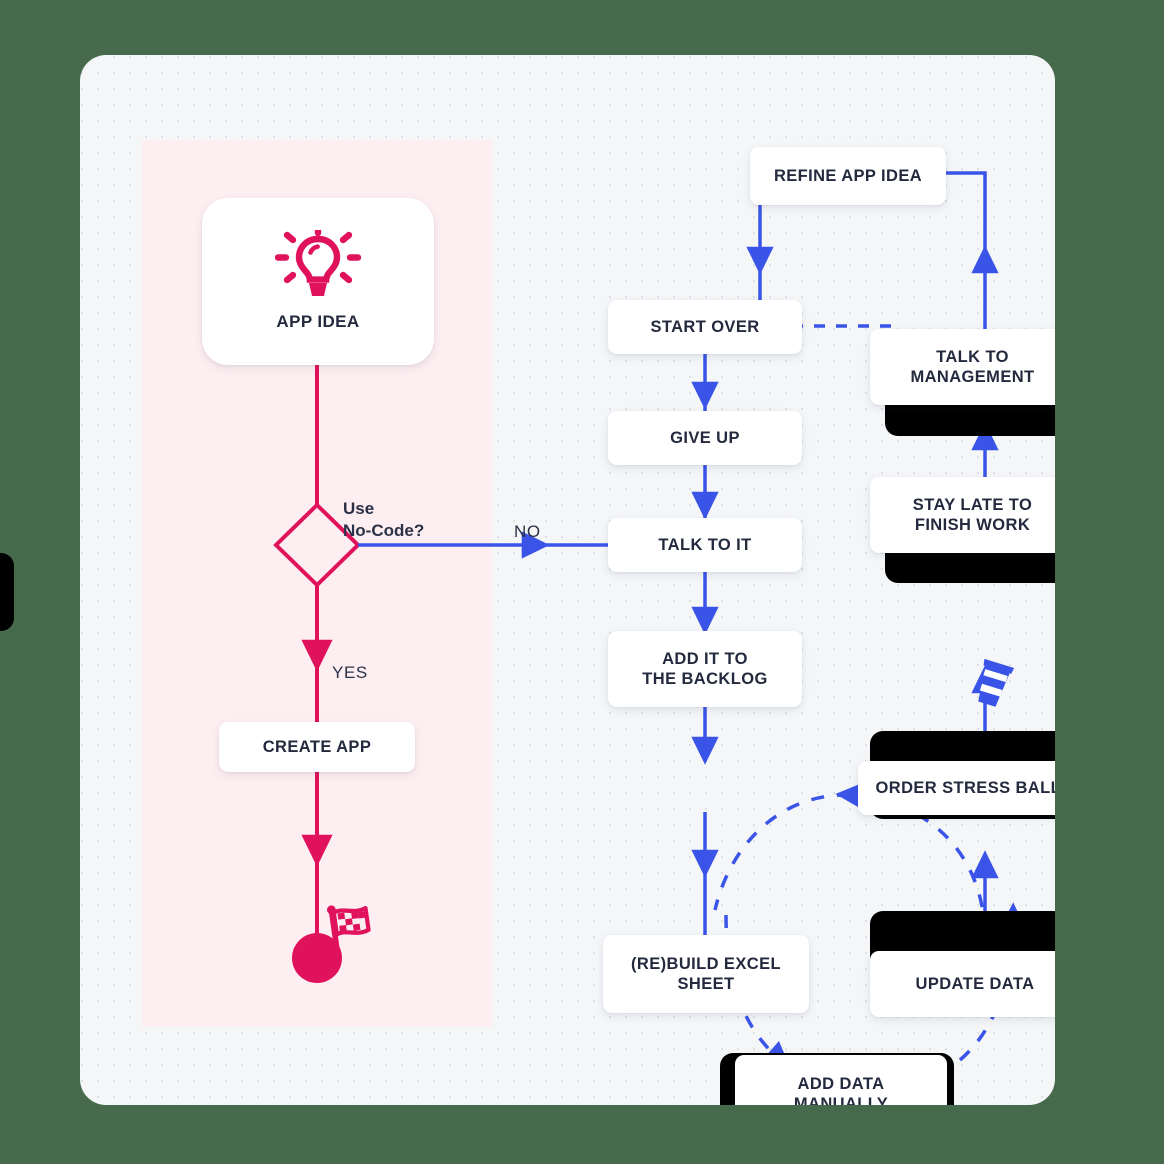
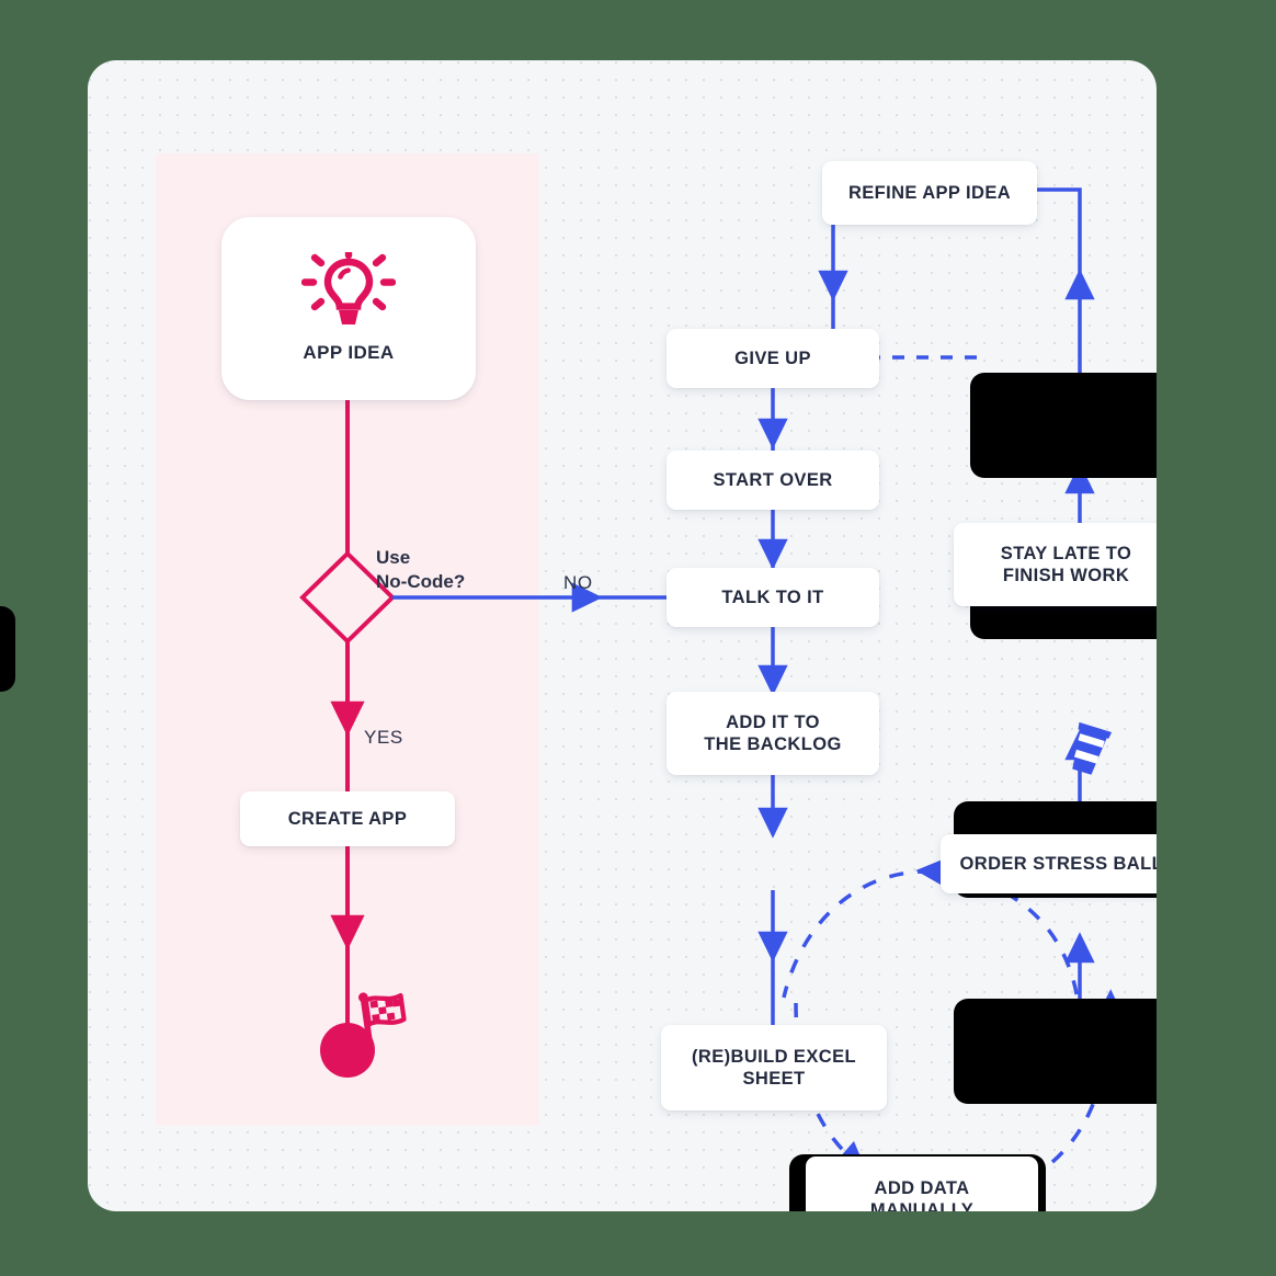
  APP IDEA
  CREATE APP
  REFINE APP IDEA
- START OVER
+ GIVE UP
- TALK TO
- MANAGEMENT
- GIVE UP
+ START OVER
  STAY LATE TO
  FINISH WORK
  TALK TO IT
  ADD IT TO
  THE BACKLOG
  ORDER STRESS BAL
  (RE)BUILD EXCEL
  SHEET
- UPDATE DATA
  ADD DATA
  MANUALLY
  Use
  No-Code?
  NO
  YES
